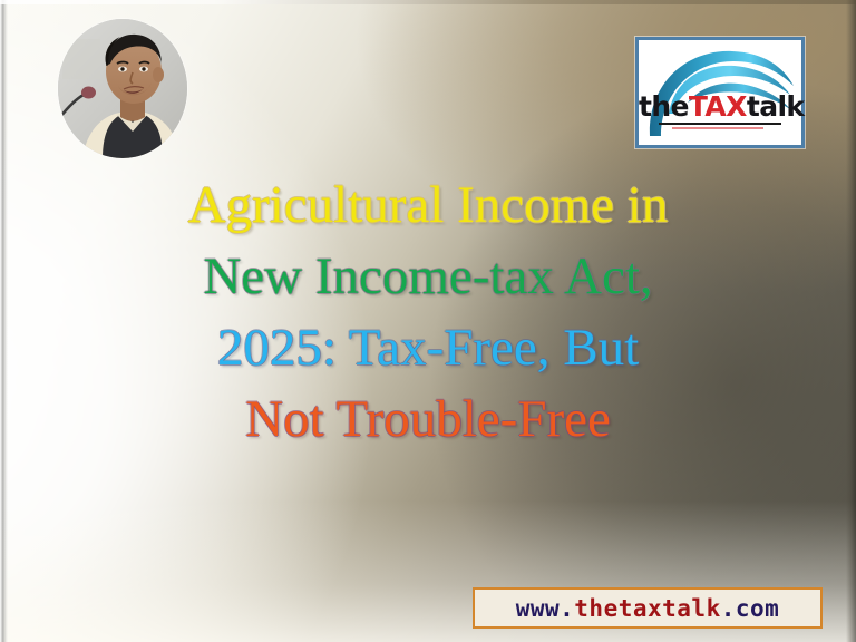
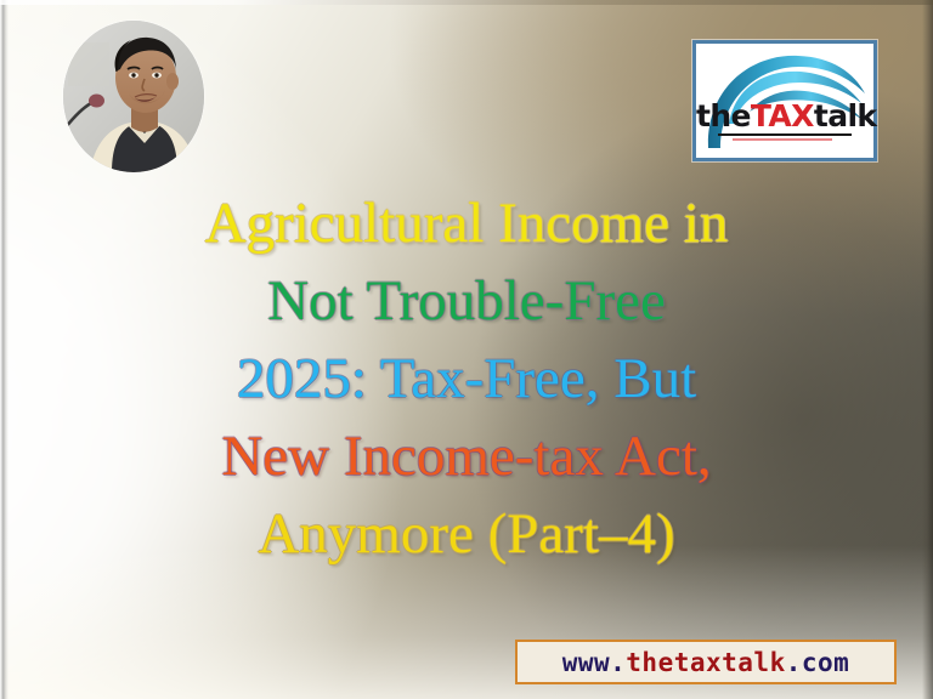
  theTAXtalk
  Agricultural Income in
- New Income-tax Act,
+ Not Trouble-Free
  2025: Tax-Free, But
- Not Trouble-Free
+ New Income-tax Act,
+ Anymore (Part–4)
  www.thetaxtalk.com
